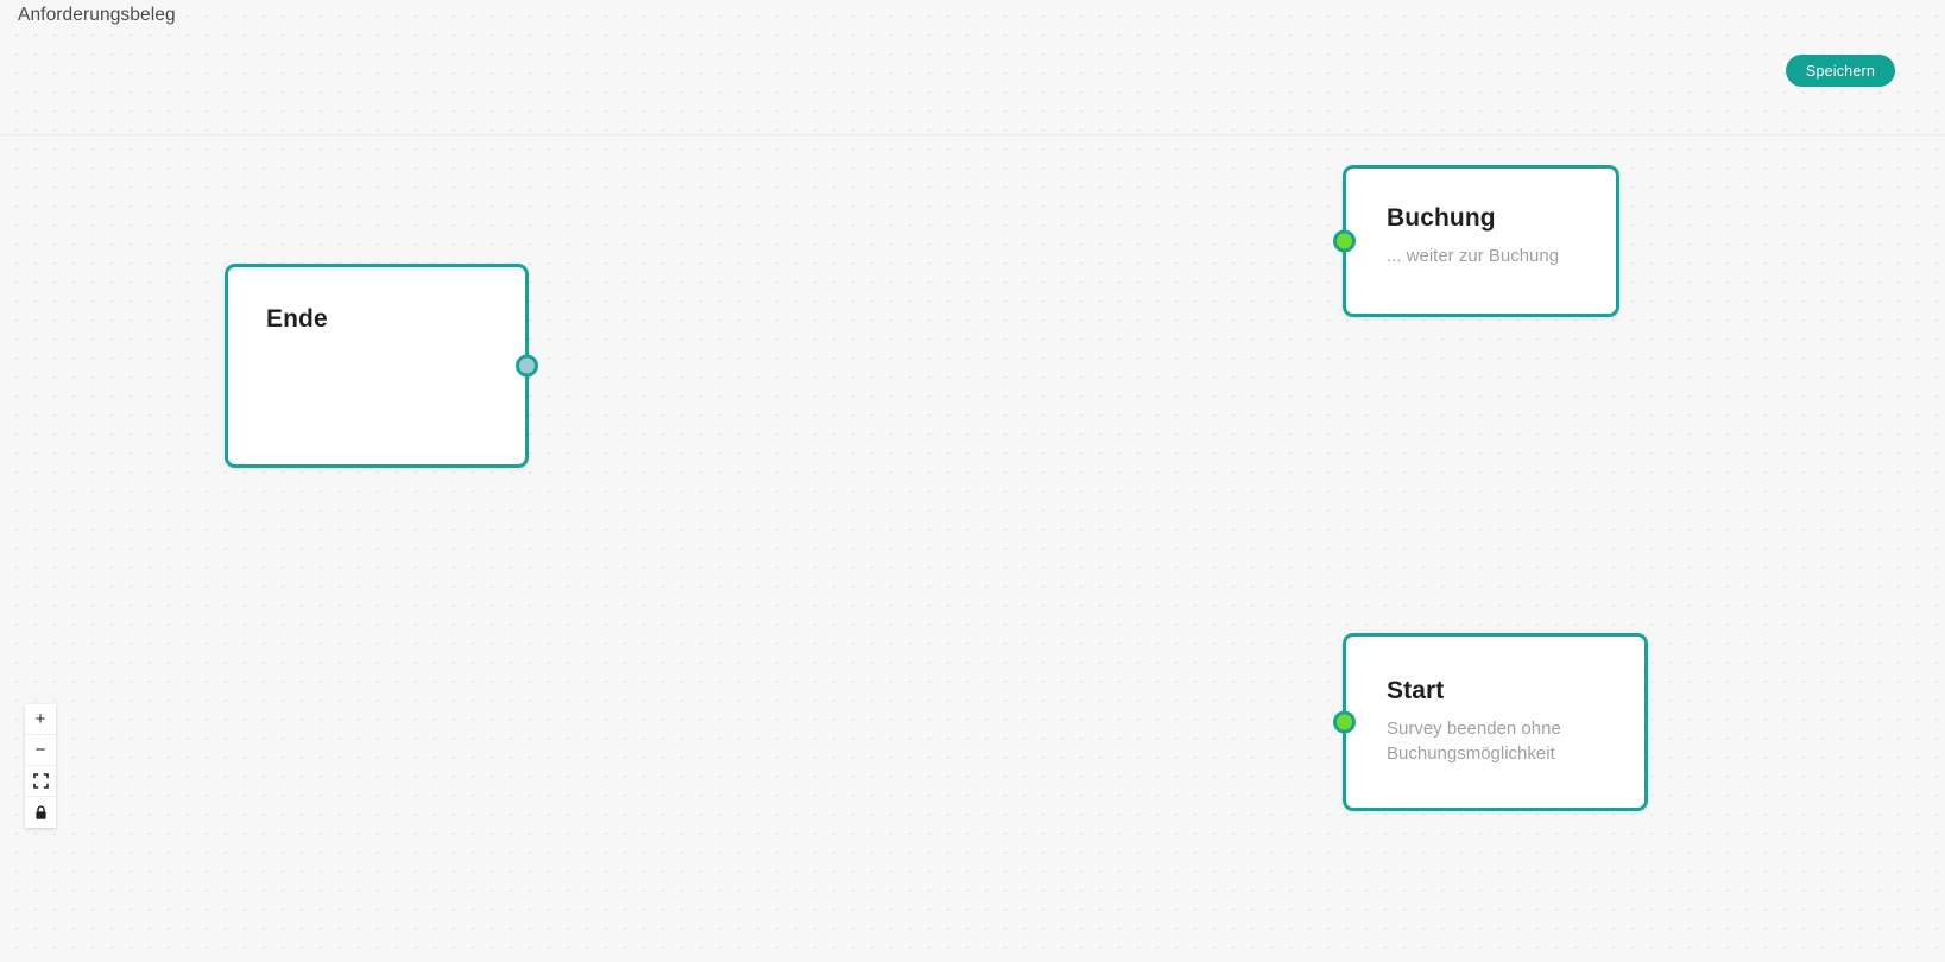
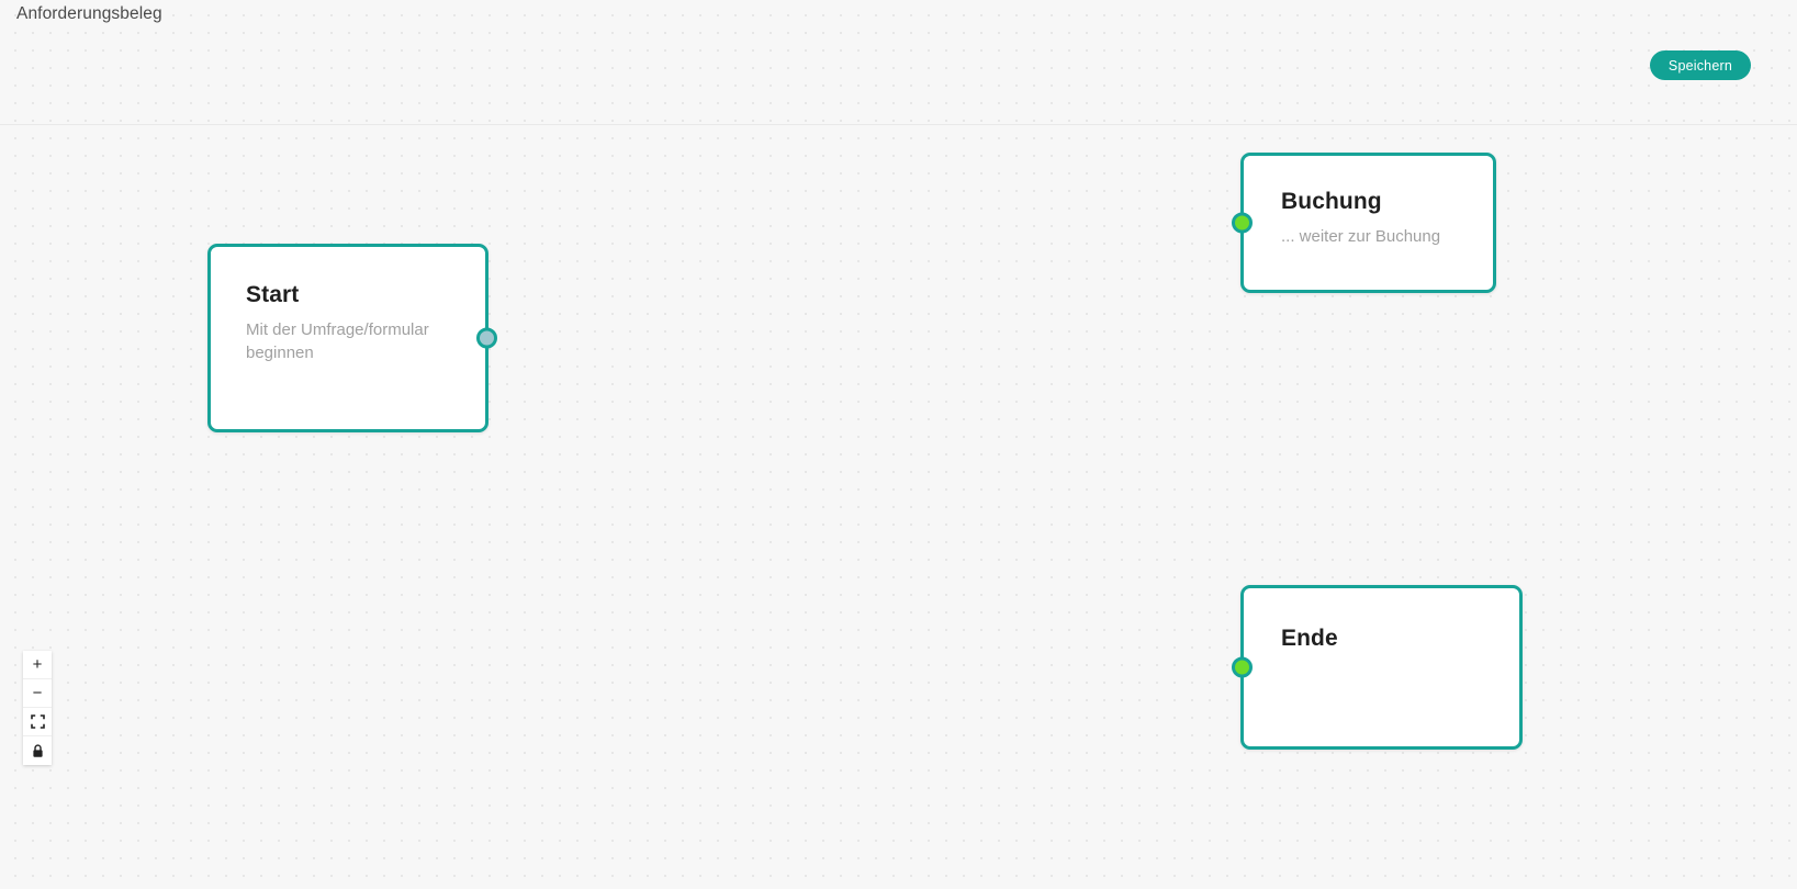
  Anforderungsbeleg
  Speichern
- Ende
+ Start
+ Mit der Umfrage/formular beginnen
  Buchung
  ... weiter zur Buchung
- Start
+ Ende
- Survey beenden ohne Buchungsmöglichkeit
  +
  −
